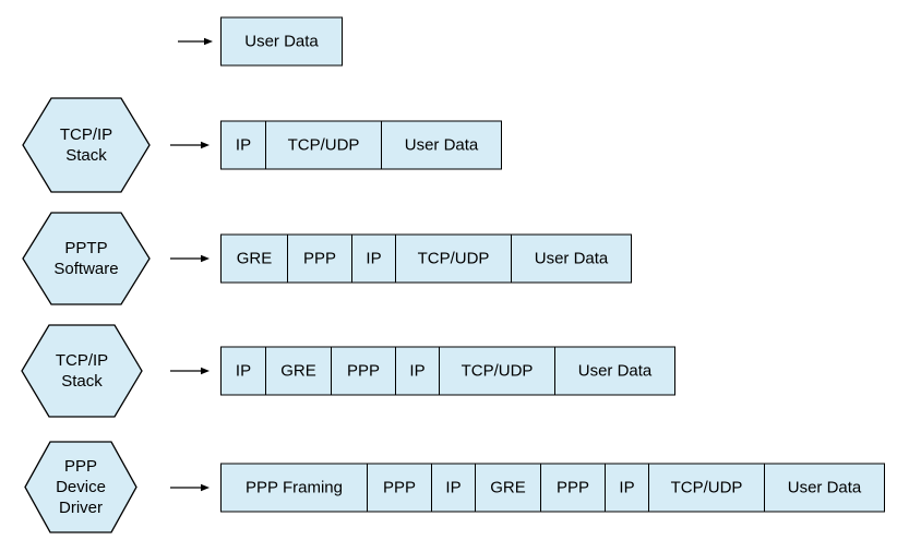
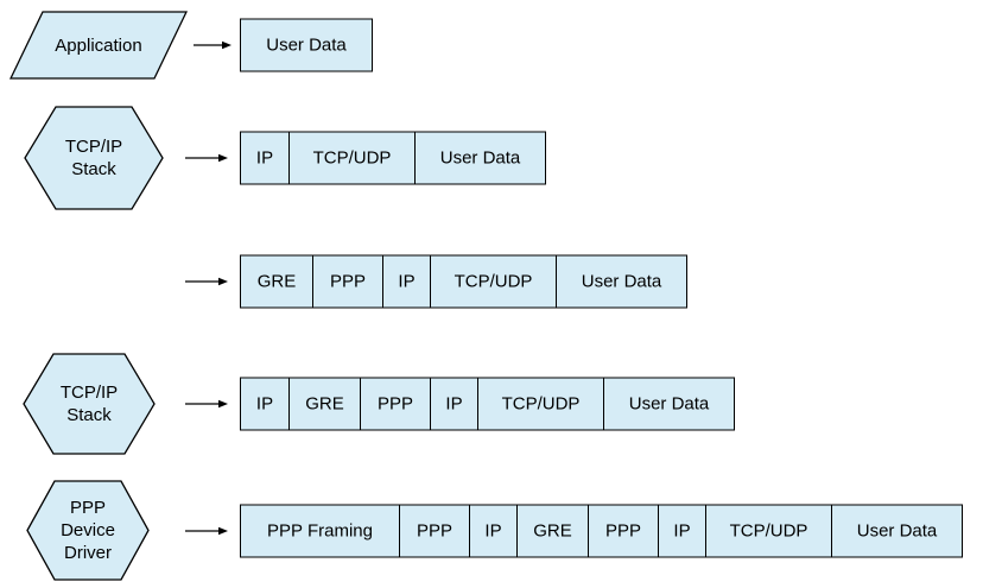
+ Application
  User Data
  TCP/IP
  Stack
  IP
  TCP/UDP
  User Data
- PPTP
- Software
  GRE
  PPP
  IP
  TCP/UDP
  User Data
  TCP/IP
  Stack
  IP
  GRE
  PPP
  IP
  TCP/UDP
  User Data
  PPP
  Device
  Driver
  PPP Framing
  PPP
  IP
  GRE
  PPP
  IP
  TCP/UDP
  User Data
